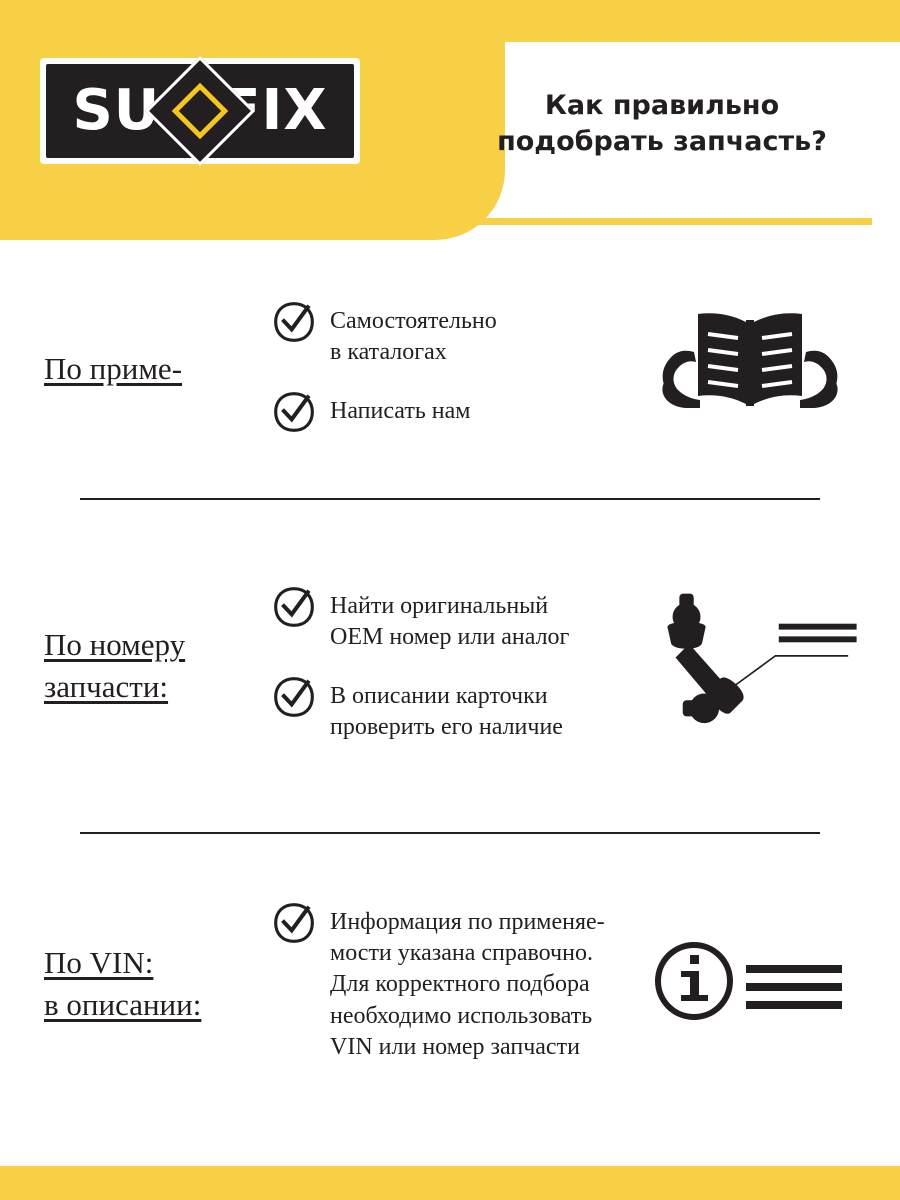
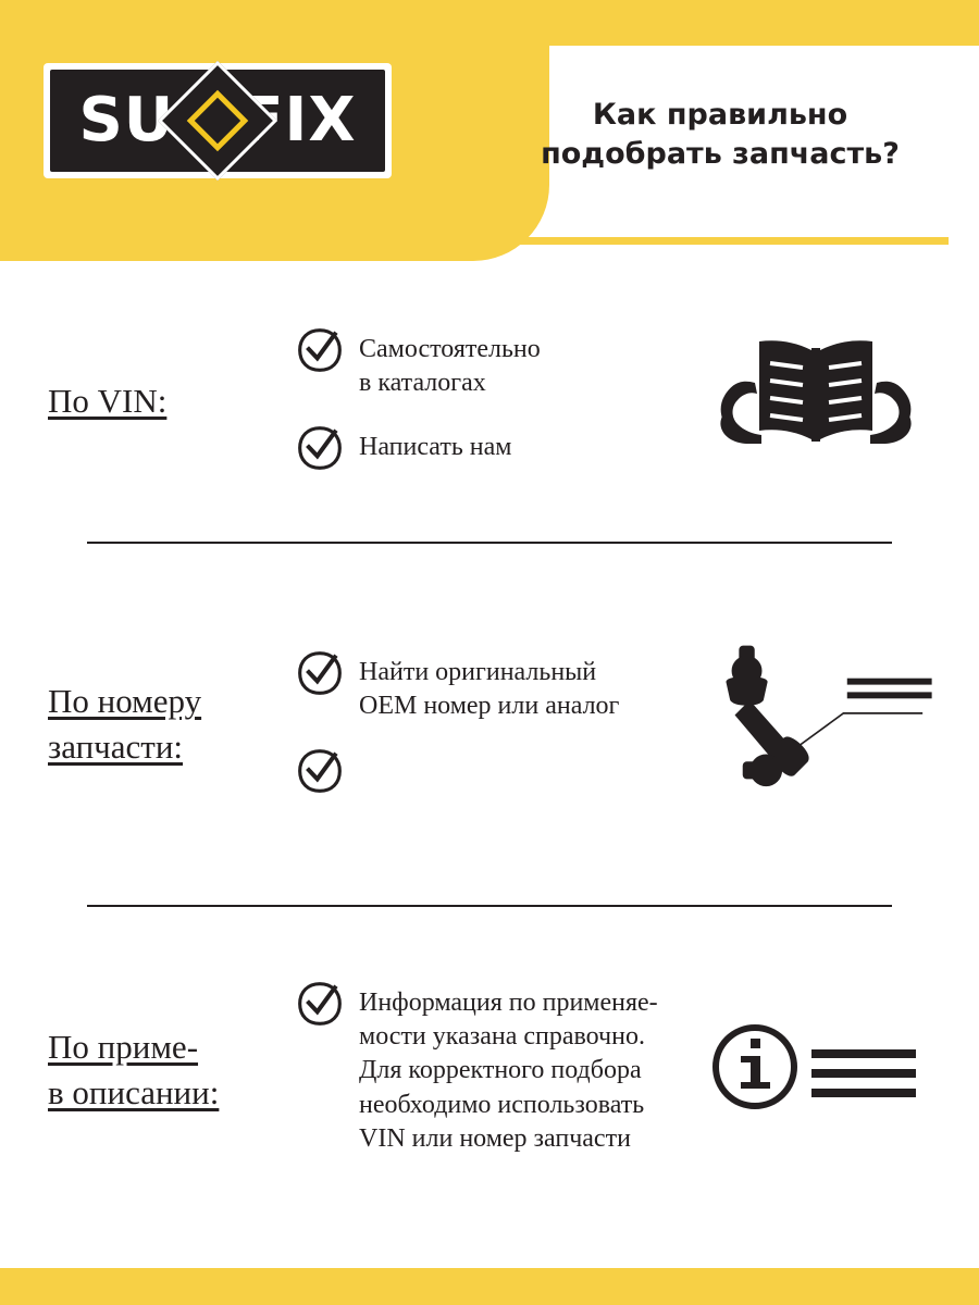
  SU
  Как правильно
  подобрать запчасть?
- По приме-
+ По VIN:
  Самостоятельно
  в каталогах
  Написать нам
  По номеру
  запчасти:
  Найти оригинальный
  OEM номер или аналог
- В описании карточки
- проверить его наличие
- По VIN:
+ По приме-
  в описании:
  Информация по применяе-
  мости указана справочно.
  Для корректного подбора
  необходимо использовать
  VIN или номер запчасти
